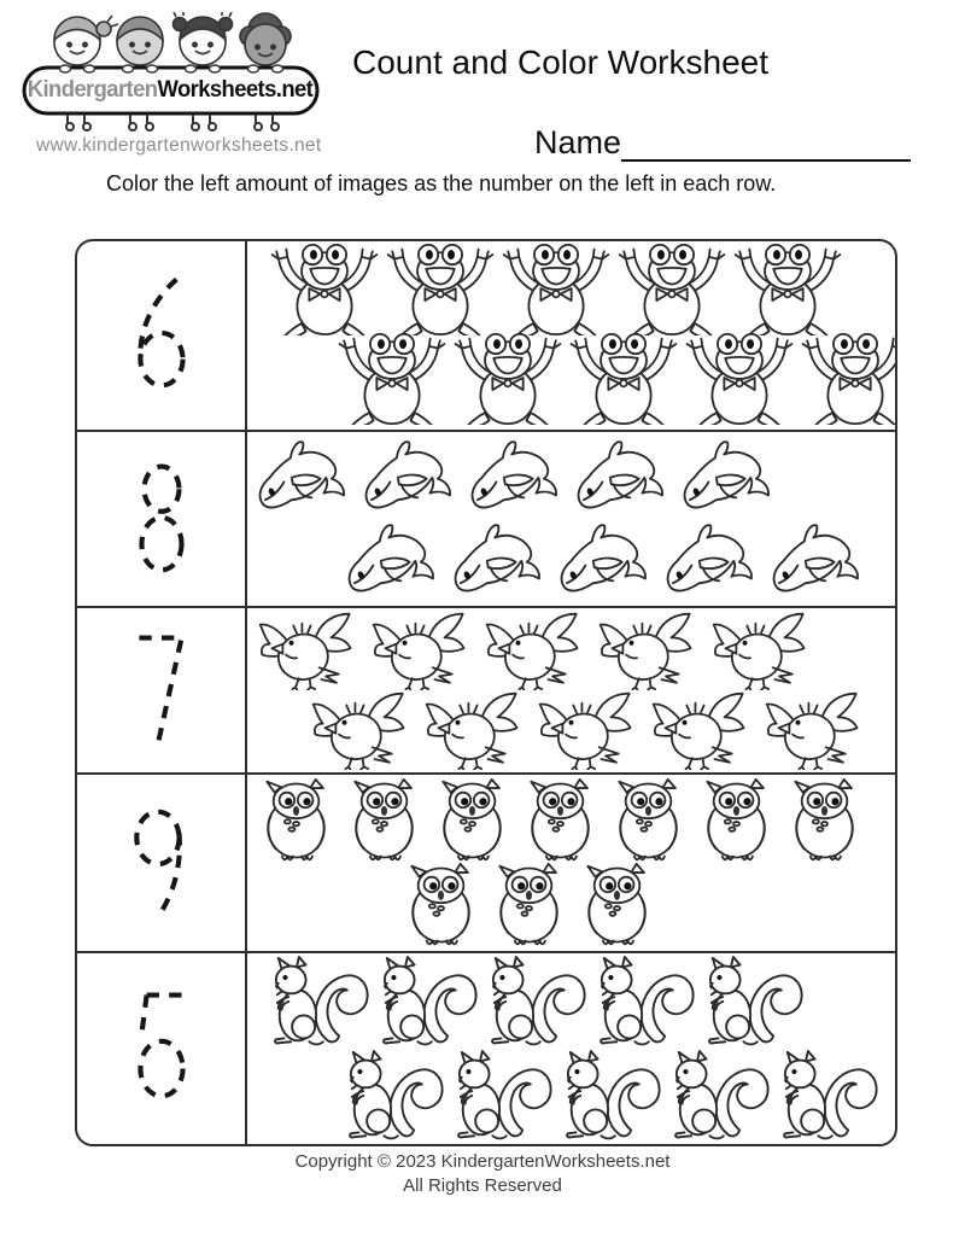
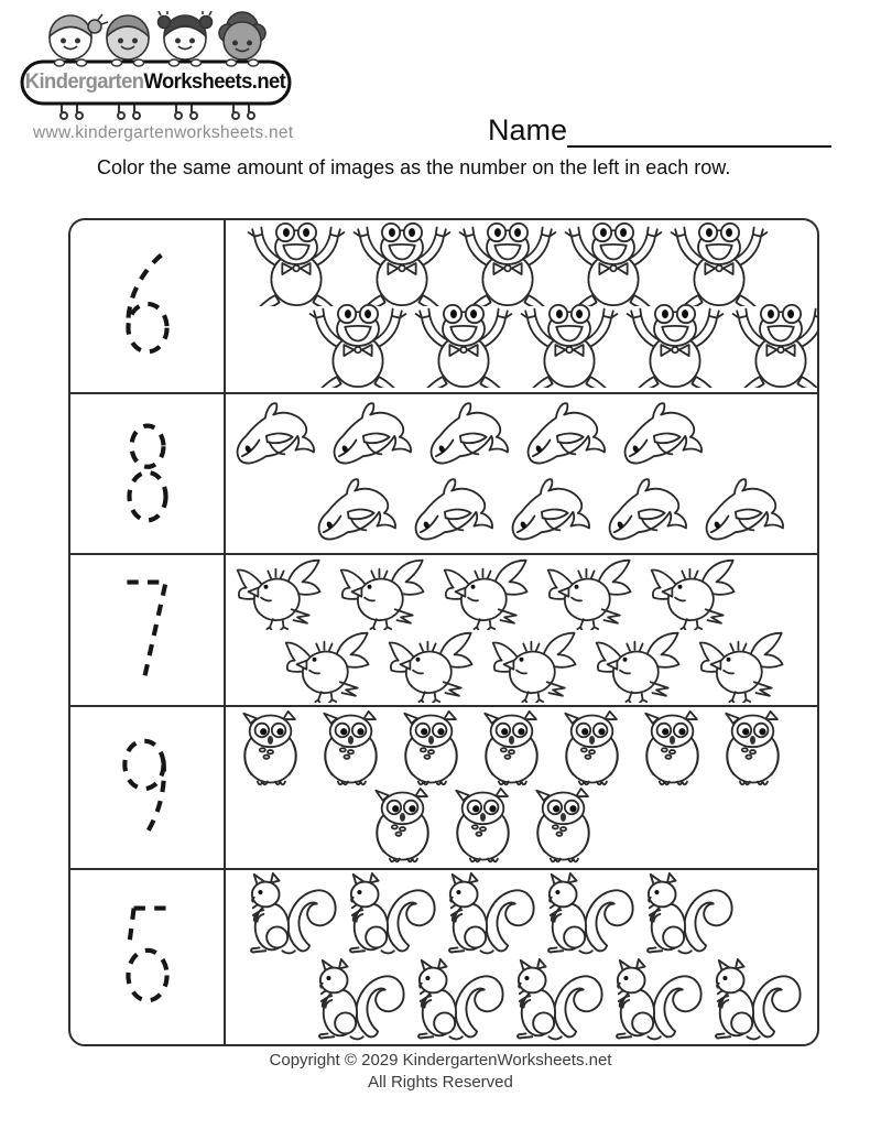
  Kindergarten
  Worksheets.net
  www.kindergartenworksheets.net
- Count and Color Worksheet
  Name
- Color the left amount of images as the number on the left in each row.
+ Color the same amount of images as the number on the left in each row.
- Copyright © 2023 KindergartenWorksheets.net
+ Copyright © 2029 KindergartenWorksheets.net
  All Rights Reserved
